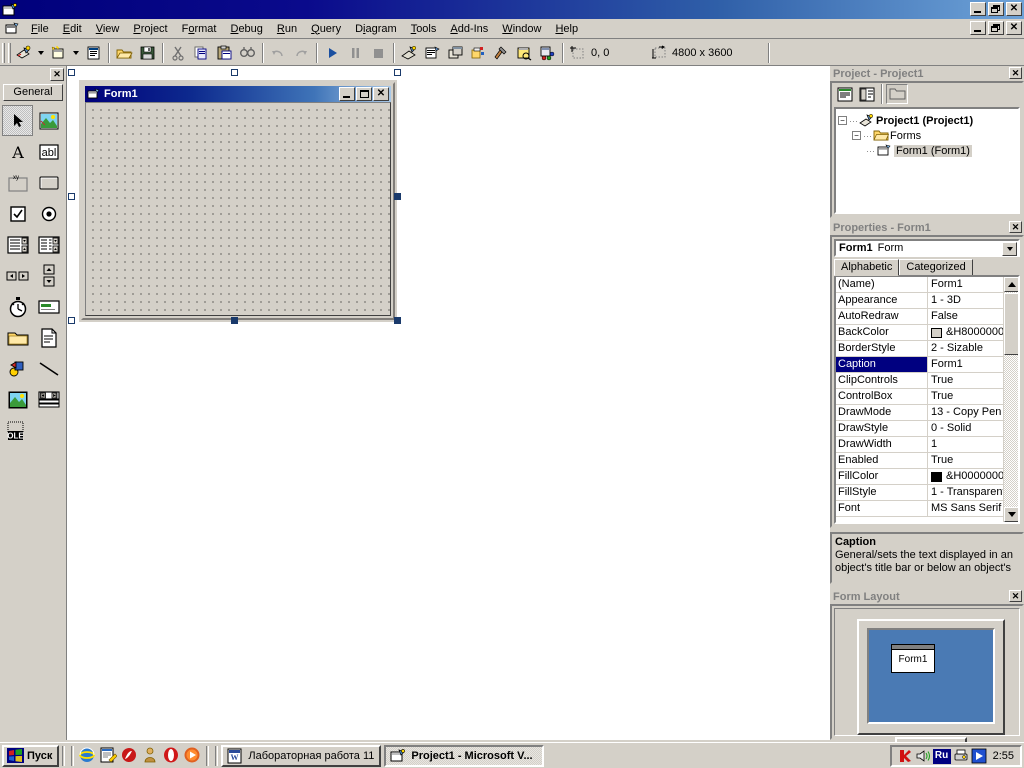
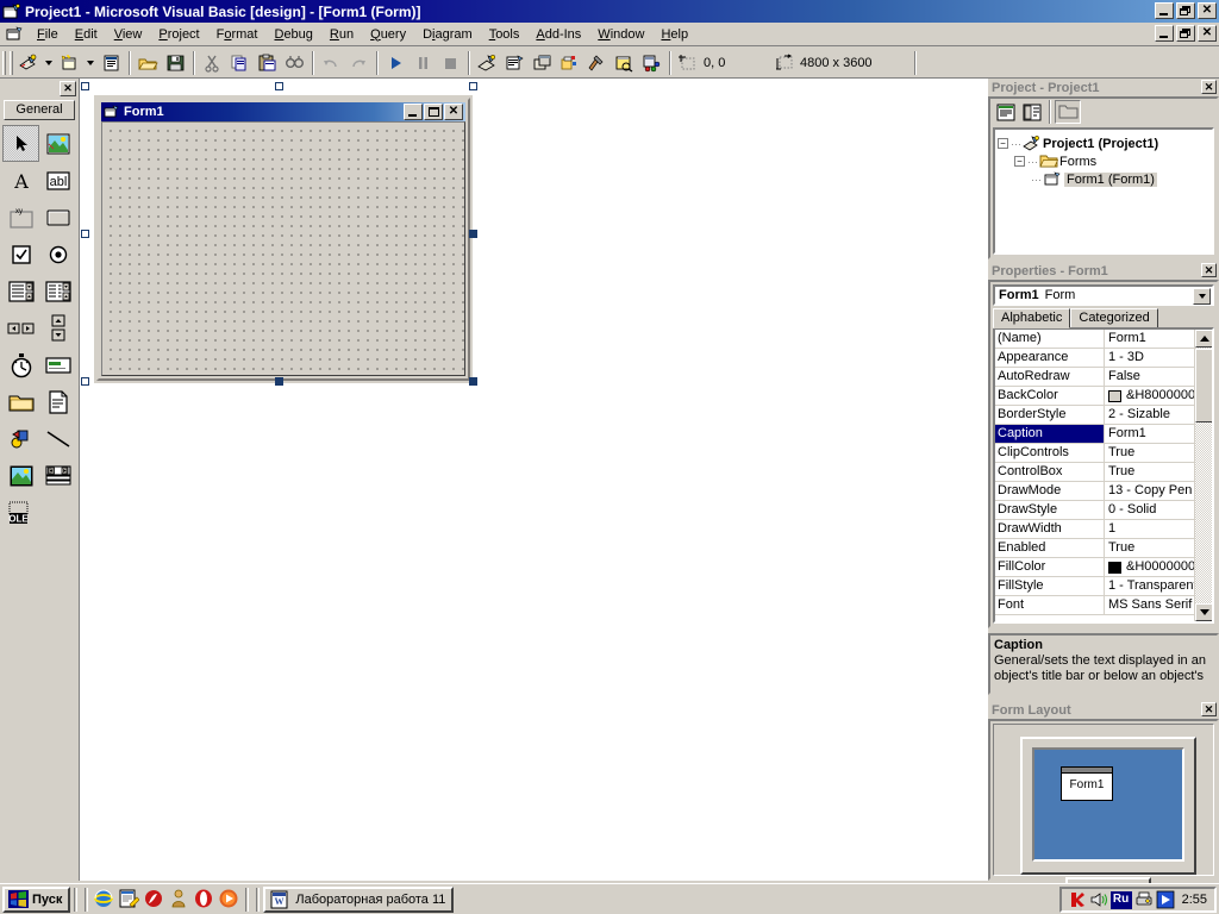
+ Project1 - Microsoft Visual Basic [design] - [Form1 (Form)]
  ✕
  File
  Edit
  View
  Project
  Format
  Debug
  Run
  Query
  Diagram
  Tools
  Add-Ins
  Window
  Help
  ✕
  0, 0
  4800 x 3600
  ✕
  General
  A
  abl
  OLE
  Form1
  ✕
  Project - Project1
  ✕
  −
  ···
  Project1 (Project1)
  −
  ···
  Forms
  ···
  Form1 (Form1)
  Properties - Form1
  ✕
  Form1
  Form
  Alphabetic
  Categorized
  (Name)
  Form1
  Appearance
  1 - 3D
  AutoRedraw
  False
  BackColor
  &H8000000
  BorderStyle
  2 - Sizable
  Caption
  Form1
  ClipControls
  True
  ControlBox
  True
  DrawMode
  13 - Copy Pen
  DrawStyle
  0 - Solid
  DrawWidth
  1
  Enabled
  True
  FillColor
  &H0000000
  FillStyle
  1 - Transparen
  Font
  MS Sans Serif
  Caption
  General/sets the text displayed in an object's title bar or below an object's
  Form Layout
  ✕
  Form1
  Пуск
  W
  Лабораторная работа 11
- Project1 - Microsoft V...
  Ru
  2:55
